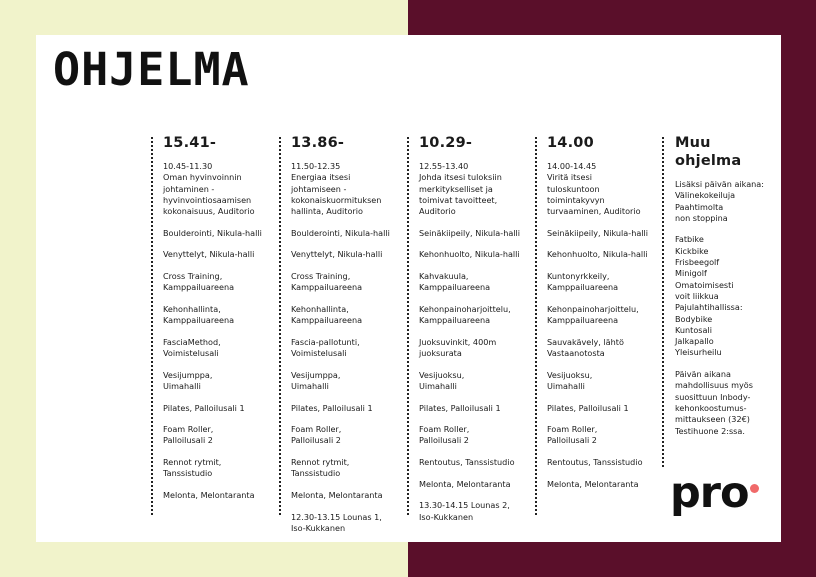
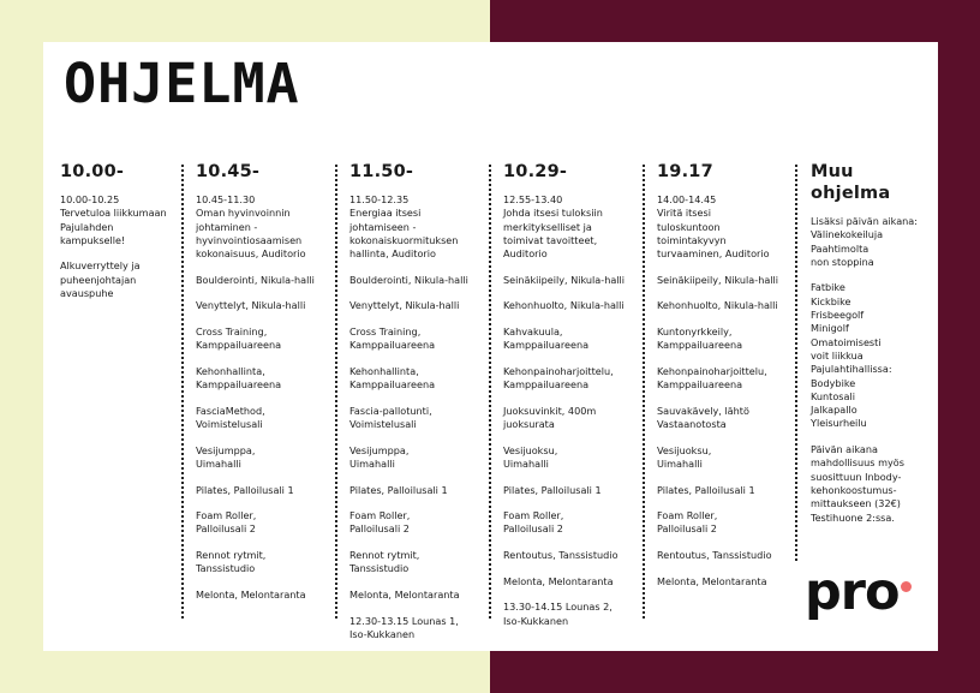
  OHJELMA
+ 10.00-
+ 10.00-10.25
+ Tervetuloa liikkumaan
+ Pajulahden
+ kampukselle!
+ Alkuverryttely ja
+ puheenjohtajan
+ avauspuhe
- 15.41-
+ 10.45-
  10.45-11.30
  Oman hyvinvoinnin
  johtaminen -
  hyvinvointiosaamisen
  kokonaisuus, Auditorio
  Boulderointi, Nikula-halli
  Venyttelyt, Nikula-halli
  Cross Training,
  Kamppailuareena
  Kehonhallinta,
  Kamppailuareena
  FasciaMethod,
  Voimistelusali
  Vesijumppa,
  Uimahalli
  Pilates, Palloilusali 1
  Foam Roller,
  Palloilusali 2
  Rennot rytmit,
  Tanssistudio
  Melonta, Melontaranta
- 13.86-
+ 11.50-
  11.50-12.35
  Energiaa itsesi
  johtamiseen -
  kokonaiskuormituksen
  hallinta, Auditorio
  Boulderointi, Nikula-halli
  Venyttelyt, Nikula-halli
  Cross Training,
  Kamppailuareena
  Kehonhallinta,
  Kamppailuareena
  Fascia-pallotunti,
  Voimistelusali
  Vesijumppa,
  Uimahalli
  Pilates, Palloilusali 1
  Foam Roller,
  Palloilusali 2
  Rennot rytmit,
  Tanssistudio
  Melonta, Melontaranta
  12.30-13.15 Lounas 1,
  Iso-Kukkanen
  10.29-
  12.55-13.40
  Johda itsesi tuloksiin
  merkitykselliset ja
  toimivat tavoitteet,
  Auditorio
  Seinäkiipeily, Nikula-halli
  Kehonhuolto, Nikula-halli
  Kahvakuula,
  Kamppailuareena
  Kehonpainoharjoittelu,
  Kamppailuareena
  Juoksuvinkit, 400m
  juoksurata
  Vesijuoksu,
  Uimahalli
  Pilates, Palloilusali 1
  Foam Roller,
  Palloilusali 2
  Rentoutus, Tanssistudio
  Melonta, Melontaranta
  13.30-14.15 Lounas 2,
  Iso-Kukkanen
- 14.00
+ 19.17
  14.00-14.45
  Viritä itsesi
  tuloskuntoon
  toimintakyvyn
  turvaaminen, Auditorio
  Seinäkiipeily, Nikula-halli
  Kehonhuolto, Nikula-halli
  Kuntonyrkkeily,
  Kamppailuareena
  Kehonpainoharjoittelu,
  Kamppailuareena
  Sauvakävely, lähtö
  Vastaanotosta
  Vesijuoksu,
  Uimahalli
  Pilates, Palloilusali 1
  Foam Roller,
  Palloilusali 2
  Rentoutus, Tanssistudio
  Melonta, Melontaranta
  Muu ohjelma
  Lisäksi päivän aikana:
  Välinekokeiluja
  Paahtimolta
  non stoppina
  Fatbike
  Kickbike
  Frisbeegolf
  Minigolf
  Omatoimisesti
  voit liikkua
  Pajulahtihallissa:
  Bodybike
  Kuntosali
  Jalkapallo
  Yleisurheilu
  Päivän aikana
  mahdollisuus myös
  suosittuun Inbody-
  kehonkoostumus-
  mittaukseen (32€)
  Testihuone 2:ssa.
  pro
